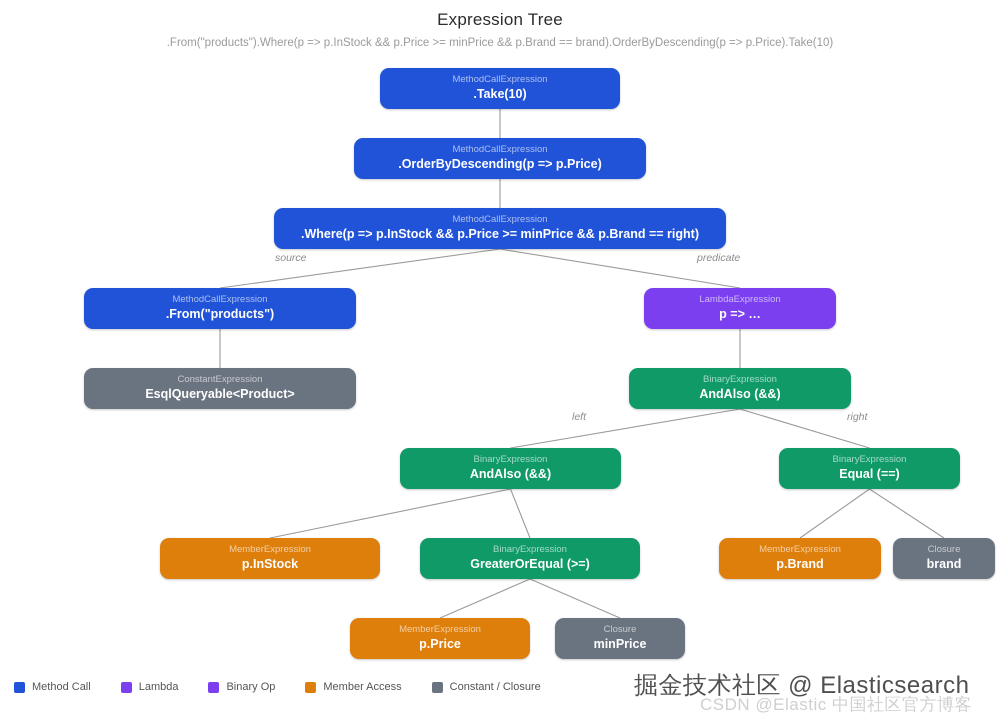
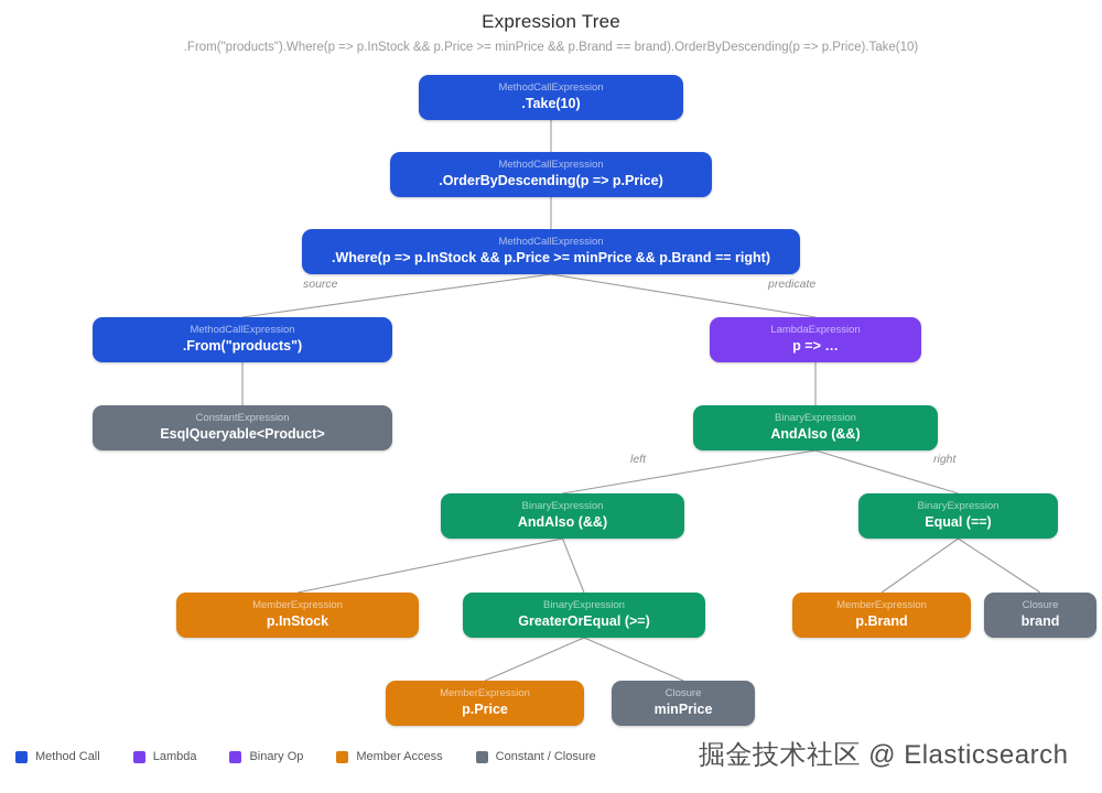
  Expression Tree
  .From("products").Where(p => p.InStock && p.Price >= minPrice && p.Brand == brand).OrderByDescending(p => p.Price).Take(10)
  source
  predicate
  left
  right
  MethodCallExpression
  .Take(10)
  MethodCallExpression
  .OrderByDescending(p => p.Price)
  MethodCallExpression
  .Where(p => p.InStock && p.Price >= minPrice && p.Brand == right)
  MethodCallExpression
  .From("products")
  LambdaExpression
  p => …
  ConstantExpression
  EsqlQueryable<Product>
  BinaryExpression
  AndAlso (&&)
  BinaryExpression
  AndAlso (&&)
  BinaryExpression
  Equal (==)
  MemberExpression
  p.InStock
  BinaryExpression
  GreaterOrEqual (>=)
  MemberExpression
  p.Brand
  Closure
  brand
  MemberExpression
  p.Price
  Closure
  minPrice
  Method Call
  Lambda
  Binary Op
  Member Access
  Constant / Closure
  掘金技术社区 @ Elasticsearch
- CSDN @Elastic 中国社区官方博客
